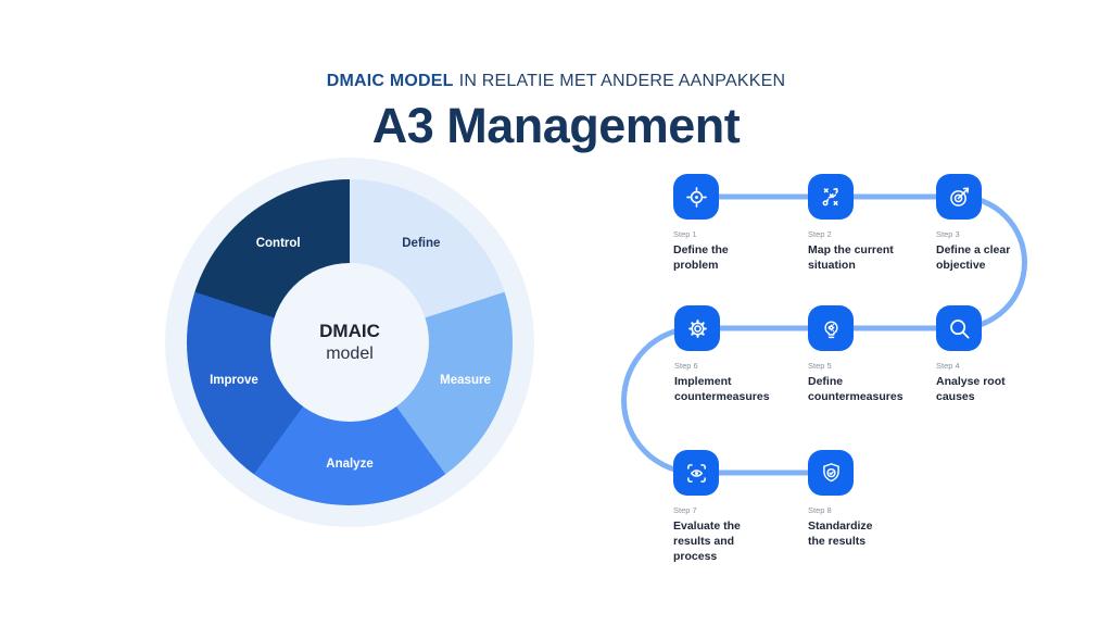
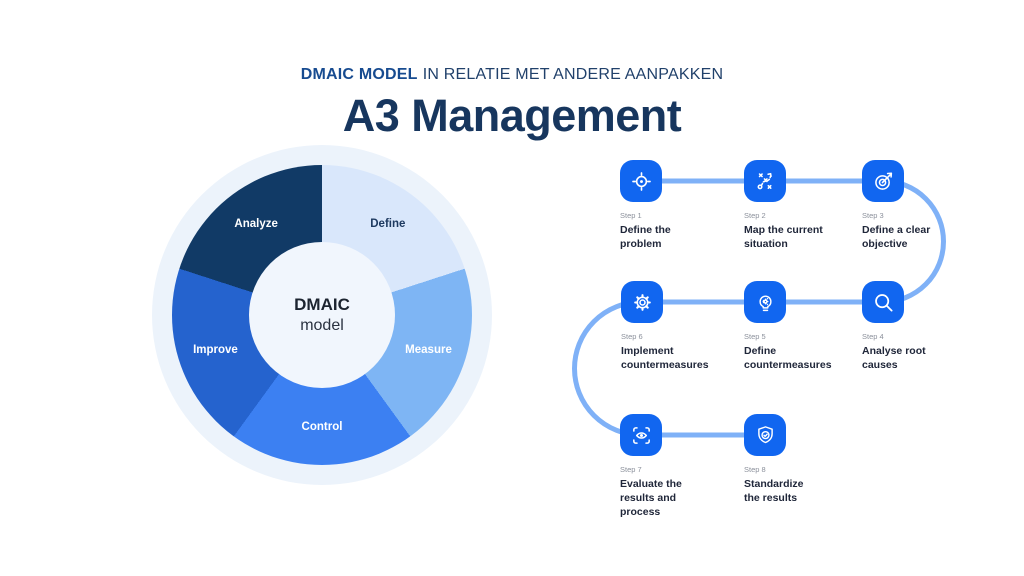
  DMAIC MODEL IN RELATIE MET ANDERE AANPAKKEN
  A3 Management
  DMAIC
  model
  Define
  Measure
- Analyze
+ Control
  Improve
- Control
+ Analyze
  Step 1
  Define the
  problem
  Step 2
  Map the current
  situation
  Step 3
  Define a clear
  objective
  Step 4
  Analyse root
  causes
  Step 5
  Define
  countermeasures
  Step 6
  Implement
  countermeasures
  Step 7
  Evaluate the
  results and
  process
  Step 8
  Standardize
  the results
